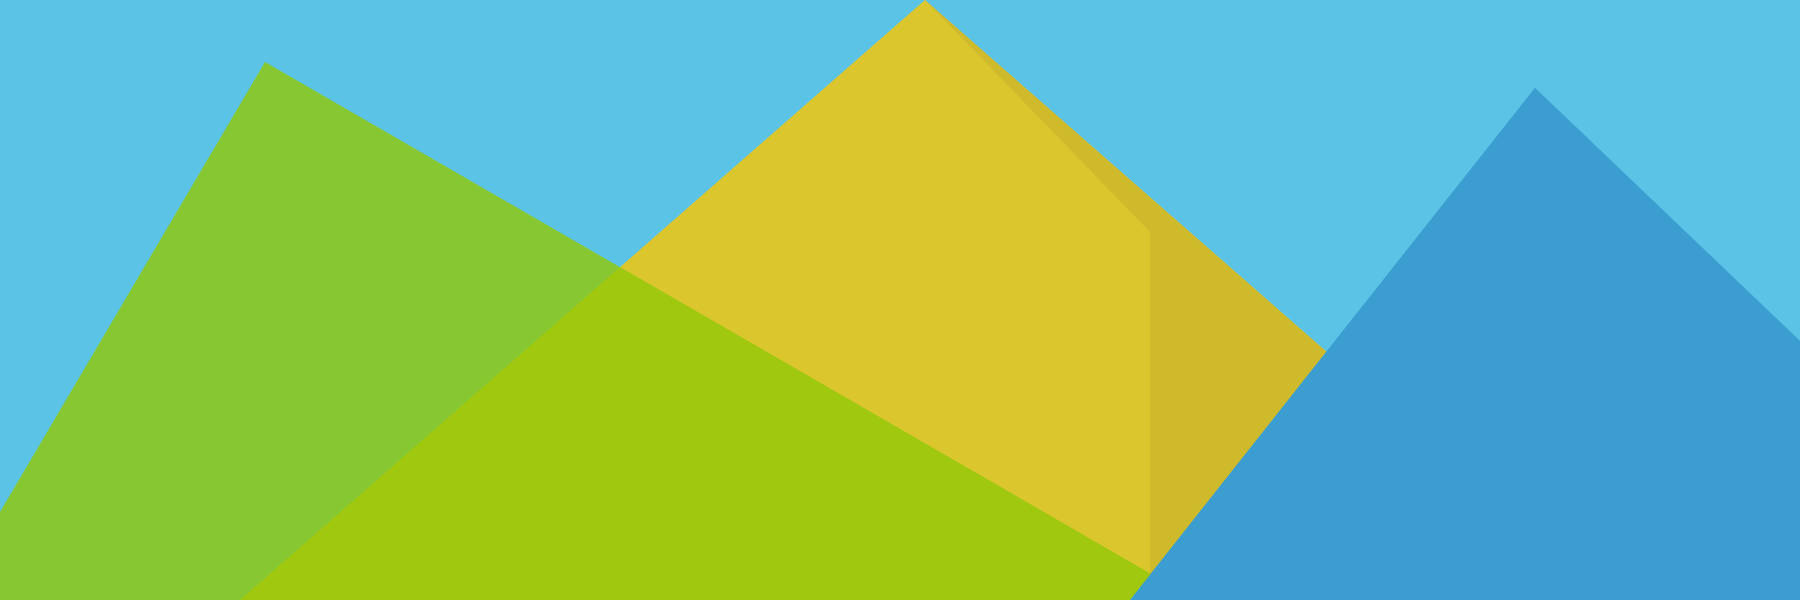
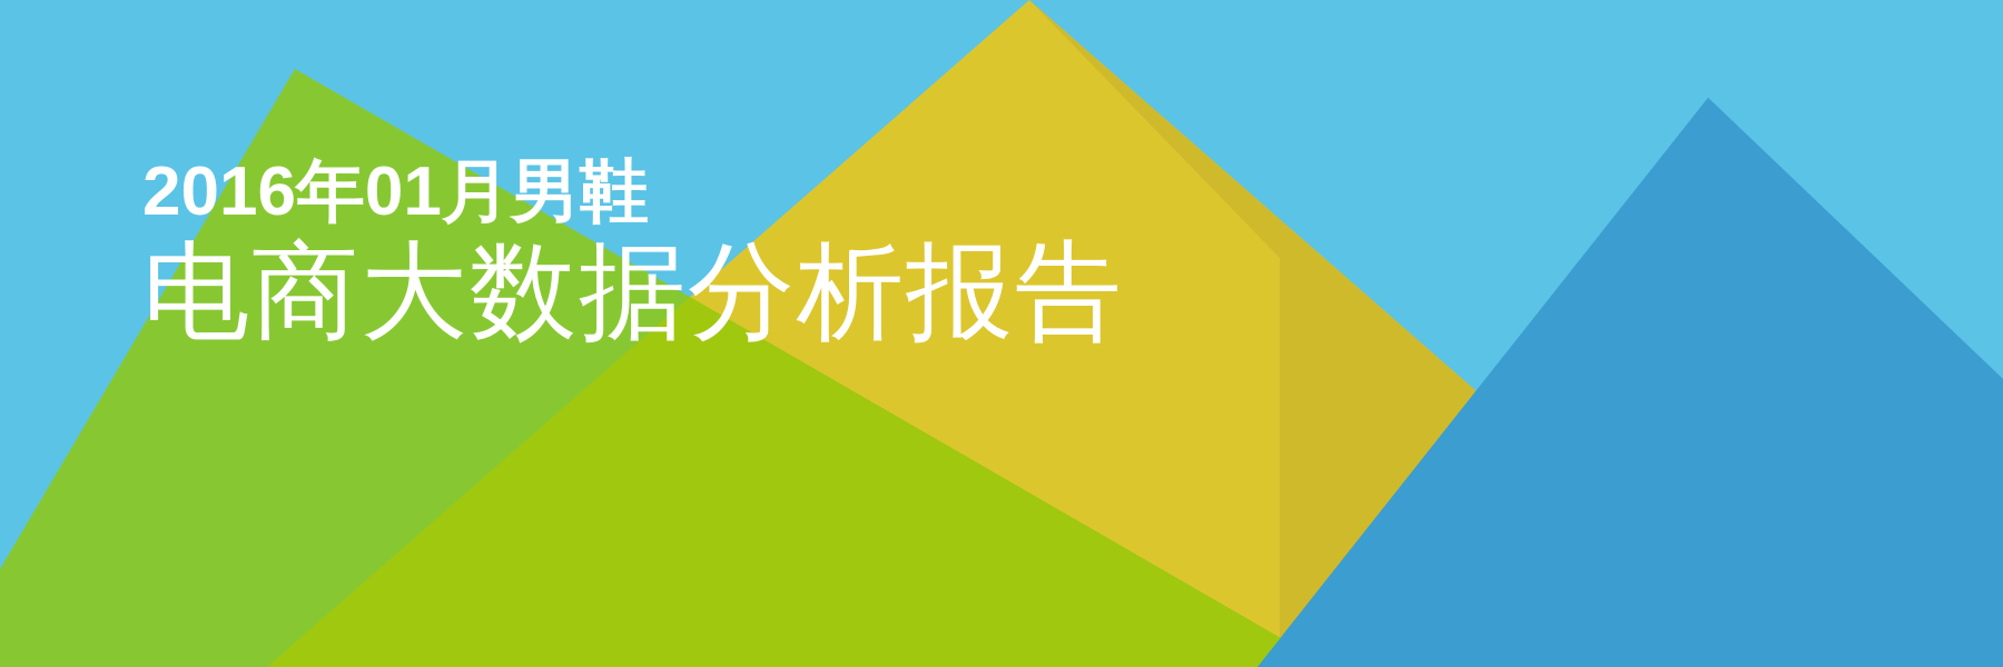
+ 2016年01月男鞋
+ 电商大数据分析报告
